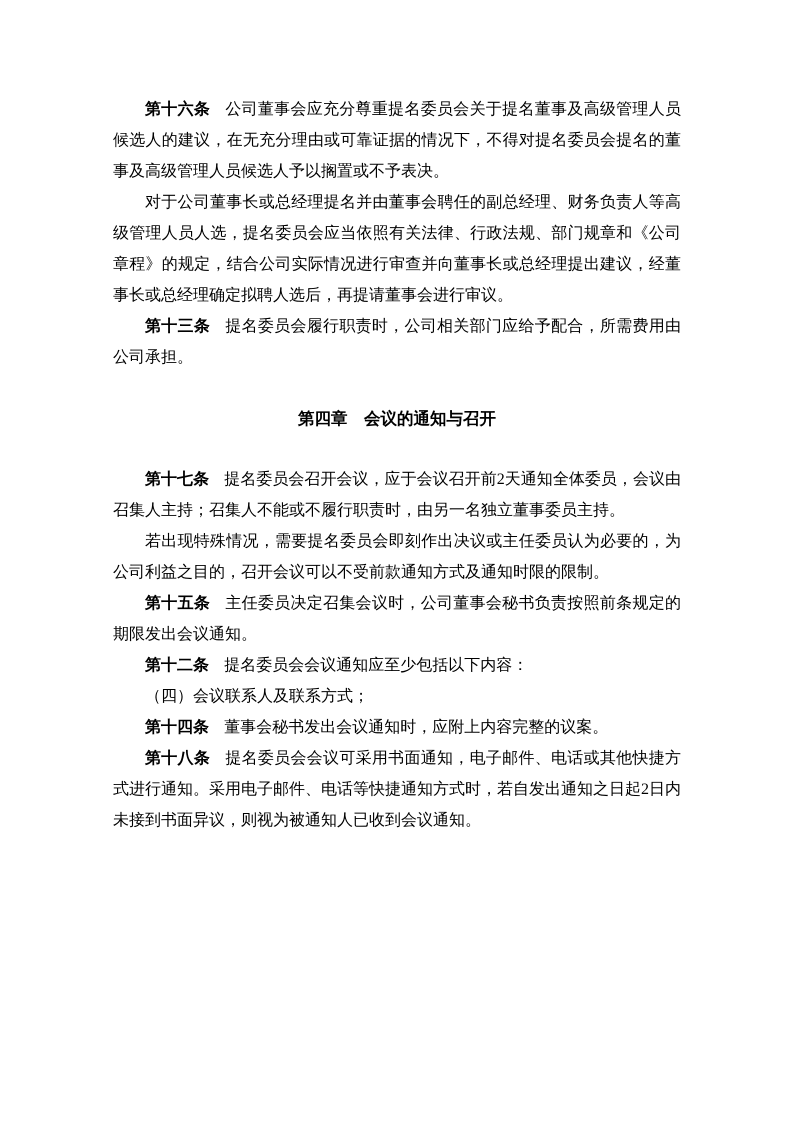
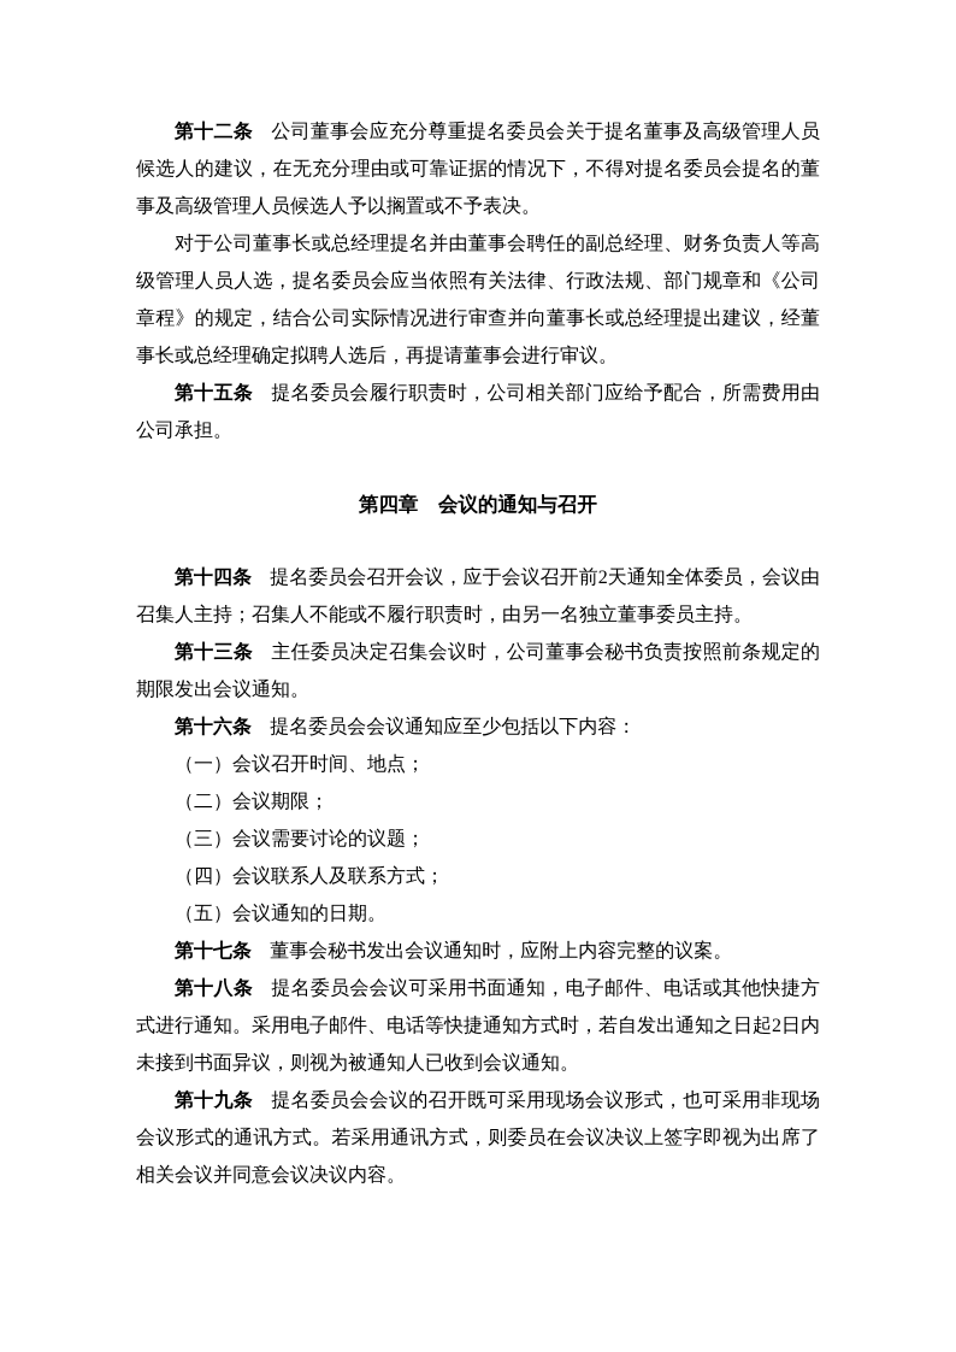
- 第十六条 公司董事会应充分尊重提名委员会关于提名董事及高级管理人员候选人的建议，在无充分理由或可靠证据的情况下，不得对提名委员会提名的董事及高级管理人员候选人予以搁置或不予表决。
+ 第十二条 公司董事会应充分尊重提名委员会关于提名董事及高级管理人员候选人的建议，在无充分理由或可靠证据的情况下，不得对提名委员会提名的董事及高级管理人员候选人予以搁置或不予表决。
  对于公司董事长或总经理提名并由董事会聘任的副总经理、财务负责人等高级管理人员人选，提名委员会应当依照有关法律、行政法规、部门规章和《公司章程》的规定，结合公司实际情况进行审查并向董事长或总经理提出建议，经董事长或总经理确定拟聘人选后，再提请董事会进行审议。
- 第十三条 提名委员会履行职责时，公司相关部门应给予配合，所需费用由公司承担。
+ 第十五条 提名委员会履行职责时，公司相关部门应给予配合，所需费用由公司承担。
  第四章 会议的通知与召开
- 第十七条 提名委员会召开会议，应于会议召开前2天通知全体委员，会议由召集人主持；召集人不能或不履行职责时，由另一名独立董事委员主持。
+ 第十四条 提名委员会召开会议，应于会议召开前2天通知全体委员，会议由召集人主持；召集人不能或不履行职责时，由另一名独立董事委员主持。
- 若出现特殊情况，需要提名委员会即刻作出决议或主任委员认为必要的，为公司利益之目的，召开会议可以不受前款通知方式及通知时限的限制。
- 第十五条 主任委员决定召集会议时，公司董事会秘书负责按照前条规定的期限发出会议通知。
+ 第十三条 主任委员决定召集会议时，公司董事会秘书负责按照前条规定的期限发出会议通知。
- 第十二条 提名委员会会议通知应至少包括以下内容：
+ 第十六条 提名委员会会议通知应至少包括以下内容：
+ （一）会议召开时间、地点；
+ （二）会议期限；
+ （三）会议需要讨论的议题；
  （四）会议联系人及联系方式；
+ （五）会议通知的日期。
- 第十四条 董事会秘书发出会议通知时，应附上内容完整的议案。
+ 第十七条 董事会秘书发出会议通知时，应附上内容完整的议案。
  第十八条 提名委员会会议可采用书面通知，电子邮件、电话或其他快捷方式进行通知。采用电子邮件、电话等快捷通知方式时，若自发出通知之日起2日内未接到书面异议，则视为被通知人已收到会议通知。
+ 第十九条 提名委员会会议的召开既可采用现场会议形式，也可采用非现场会议形式的通讯方式。若采用通讯方式，则委员在会议决议上签字即视为出席了相关会议并同意会议决议内容。
